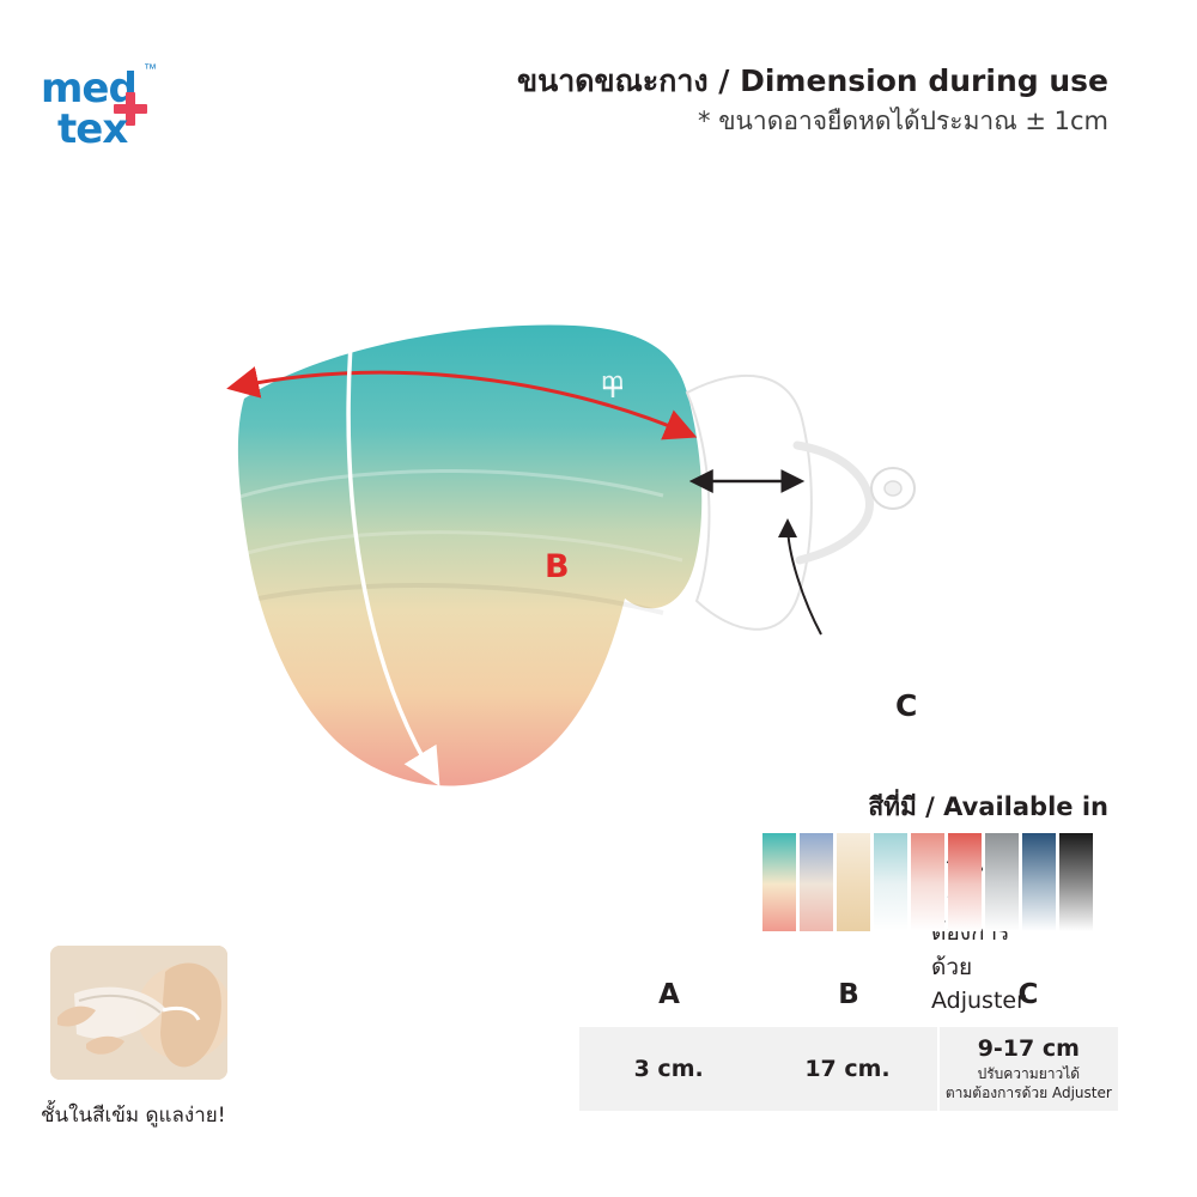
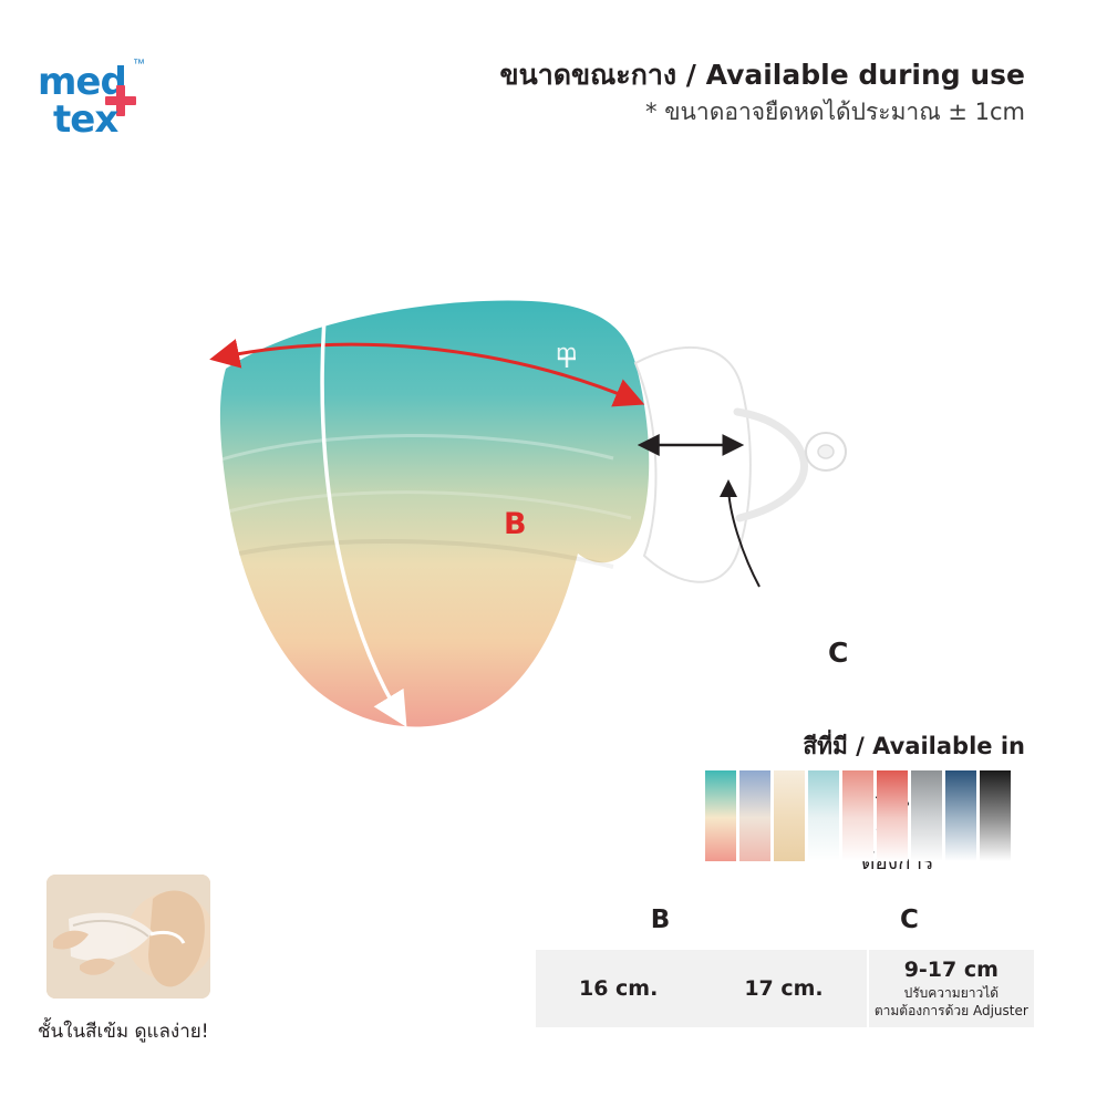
  med
  ™
  tex
- ขนาดขณะกาง / Dimension during use
+ ขนาดขณะกาง / Available during use
  * ขนาดอาจยืดหดได้ประมาณ ± 1cm
  B
  C
- ด้วย Adjuster
  สีที่มี / Available in
- A
  B
  C
- 3 cm.
+ 16 cm.
  17 cm.
  9-17 cm
  ปรับความยาวได้
  ตามต้องการด้วย Adjuster
  ชั้นในสีเข้ม ดูแลง่าย!
